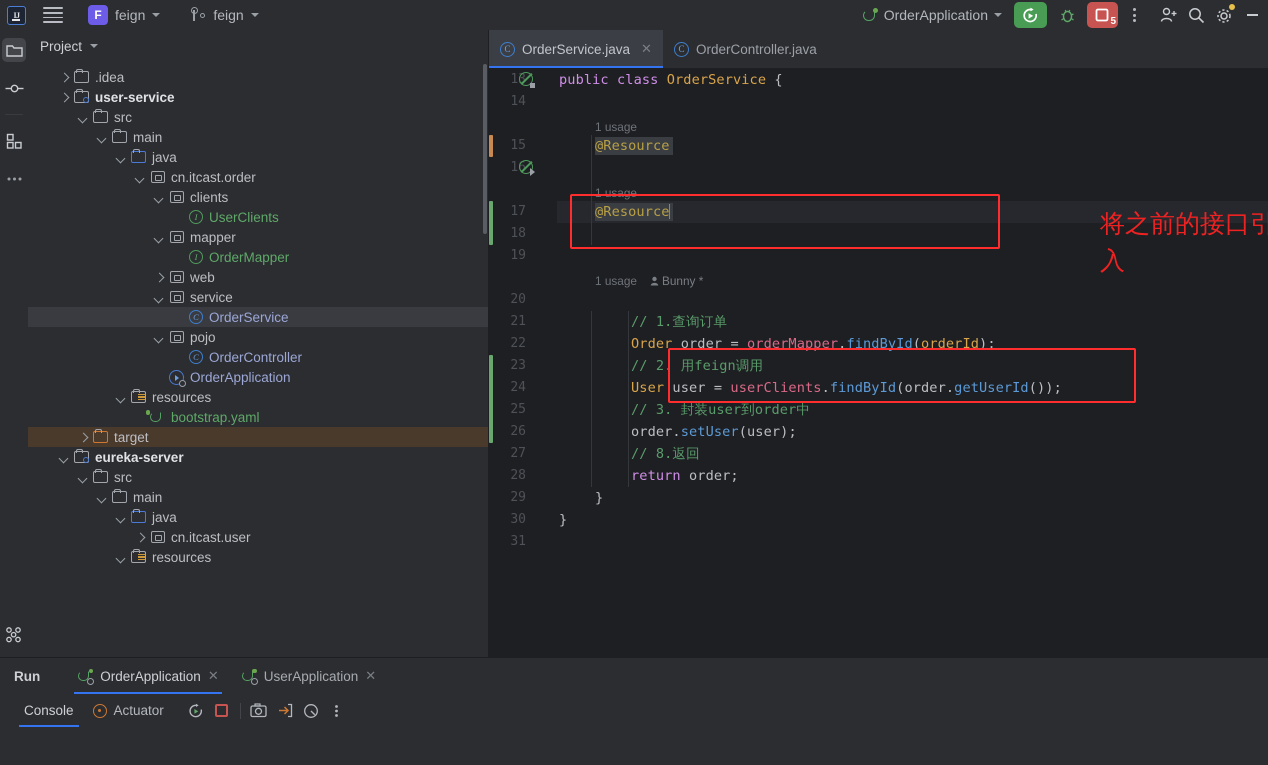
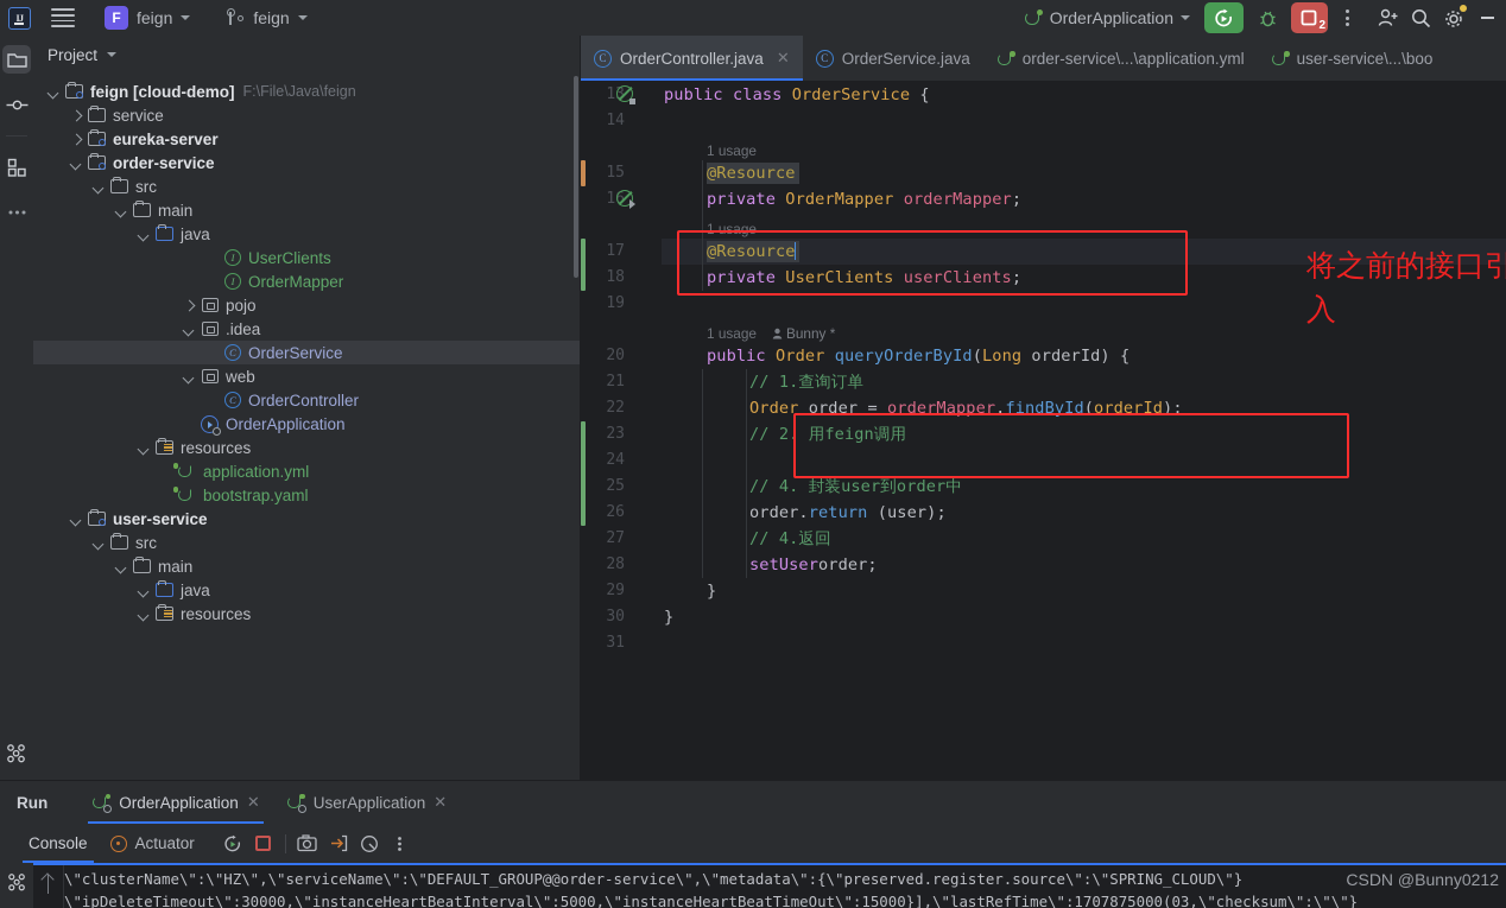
  IJ
  F
  feign
  feign
  OrderApplication
- 5
+ 2
  Project
+ feign [cloud-demo]
+ F:\File\Java\feign
- .idea
+ service
- user-service
+ eureka-server
+ order-service
  src
  main
  java
- cn.itcast.order
- clients
  I
  UserClients
- mapper
  I
  OrderMapper
- web
+ pojo
- service
+ .idea
  C
  OrderService
- pojo
+ web
  C
  OrderController
  OrderApplication
  resources
+ application.yml
  bootstrap.yaml
- target
- eureka-server
+ user-service
  src
  main
  java
- cn.itcast.user
  resources
  C
- OrderService.java
+ OrderController.java
  ✕
  C
- OrderController.java
+ OrderService.java
+ order-service\...\application.yml
+ user-service\...\boo
  14
  15
  17
  18
  19
  20
  21
  22
  23
  24
  25
  26
  27
  28
  29
  30
  31
  1 usage
  1 usage
  1 usage Bunny *
  public class OrderService {
  @Resource
+ private OrderMapper orderMapper;
  @Resource
+ private UserClients userClients;
+ public Order queryOrderById(Long orderId) {
  // 1.查询订单
  Order order = orderMapper.findById(orderId);
  // 2. 用feign调用
- User user = userClients.findById(order.getUserId());
- // 3. 封装user到order中
+ // 4. 封装user到order中
- order.setUser(user);
+ order.return (user);
- // 8.返回
+ // 4.返回
- return order;
+ setUserorder;
  }
  }
  将之前的接口引
  入
  Run
  OrderApplication
  ✕
  UserApplication
  ✕
  Console
  Actuator
+ \"clusterName\":\"HZ\",\"serviceName\":\"DEFAULT_GROUP@@order-service\",\"metadata\":{\"preserved.register.source\":\"SPRING_CLOUD\"}
+ \"ipDeleteTimeout\":30000,\"instanceHeartBeatInterval\":5000,\"instanceHeartBeatTimeOut\":15000}],\"lastRefTime\":1707875000(03,\"checksum\":\"\"}
+ CSDN @Bunny0212
